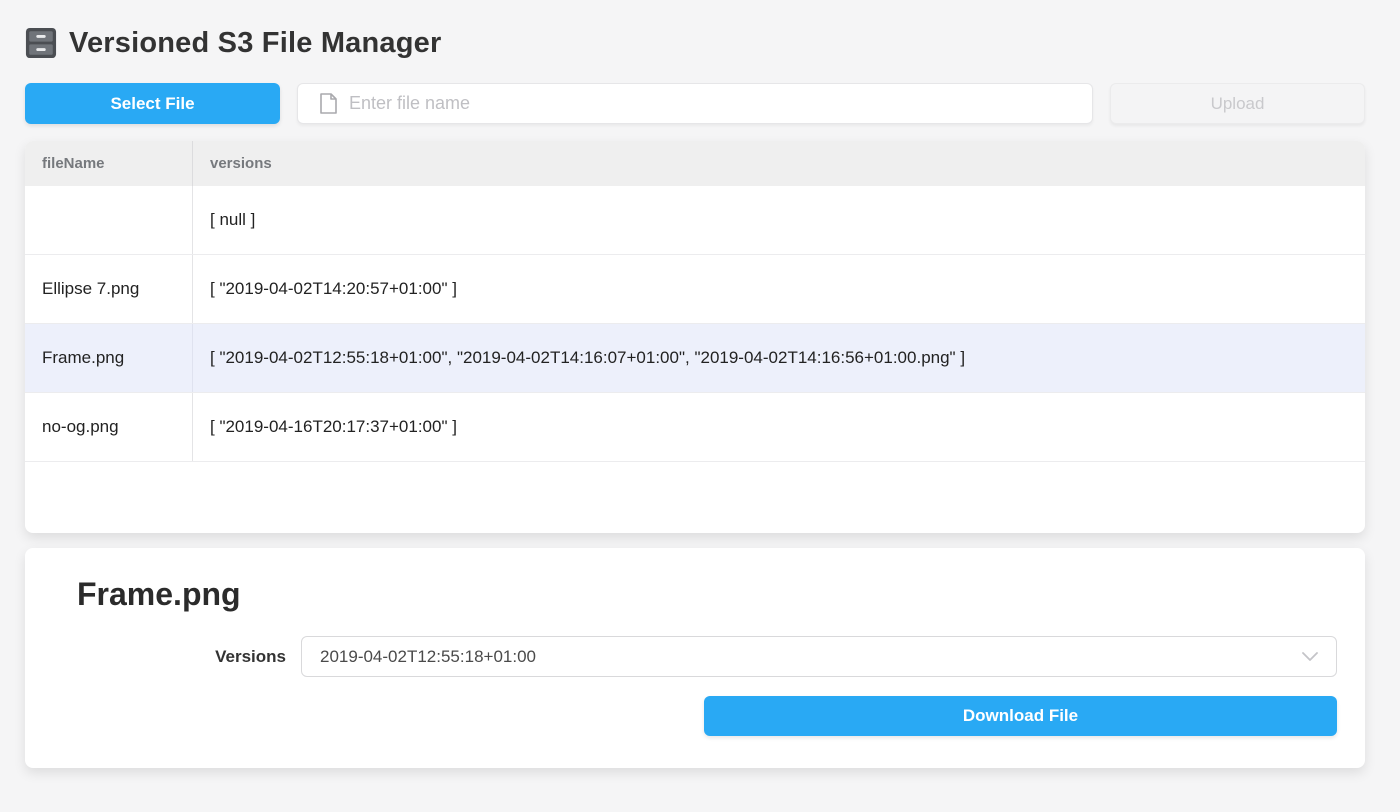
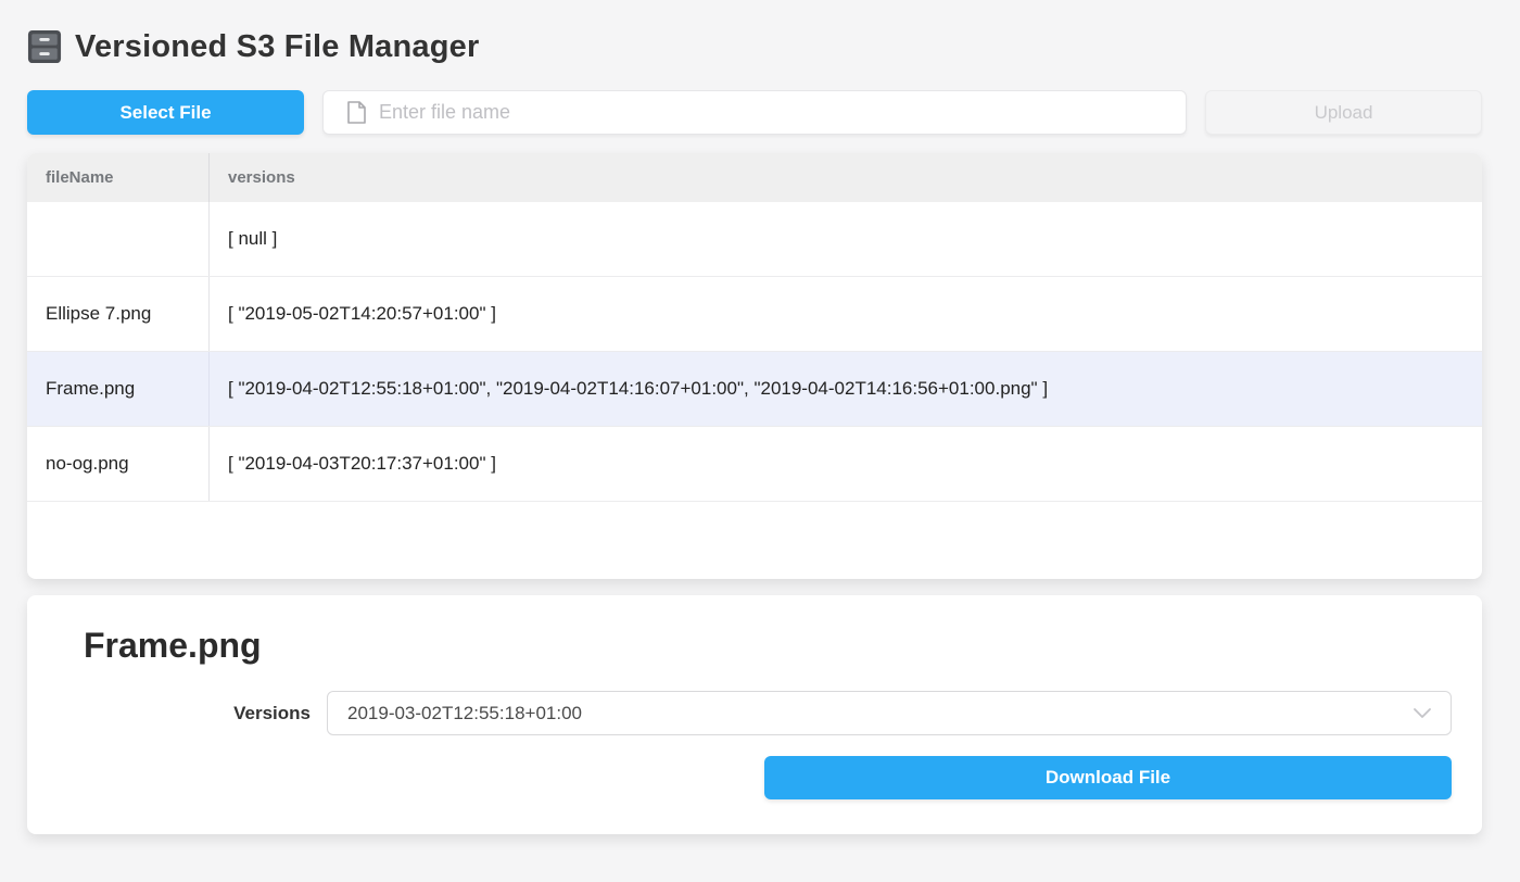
  Versioned S3 File Manager
  Select File
  Enter file name
  Upload
  fileName
  versions
  [ null ]
  Ellipse 7.png
- [ "2019-04-02T14:20:57+01:00" ]
+ [ "2019-05-02T14:20:57+01:00" ]
  Frame.png
  [ "2019-04-02T12:55:18+01:00", "2019-04-02T14:16:07+01:00", "2019-04-02T14:16:56+01:00.png" ]
  no-og.png
- [ "2019-04-16T20:17:37+01:00" ]
+ [ "2019-04-03T20:17:37+01:00" ]
  Frame.png
  Versions
- 2019-04-02T12:55:18+01:00
+ 2019-03-02T12:55:18+01:00
  Download File
